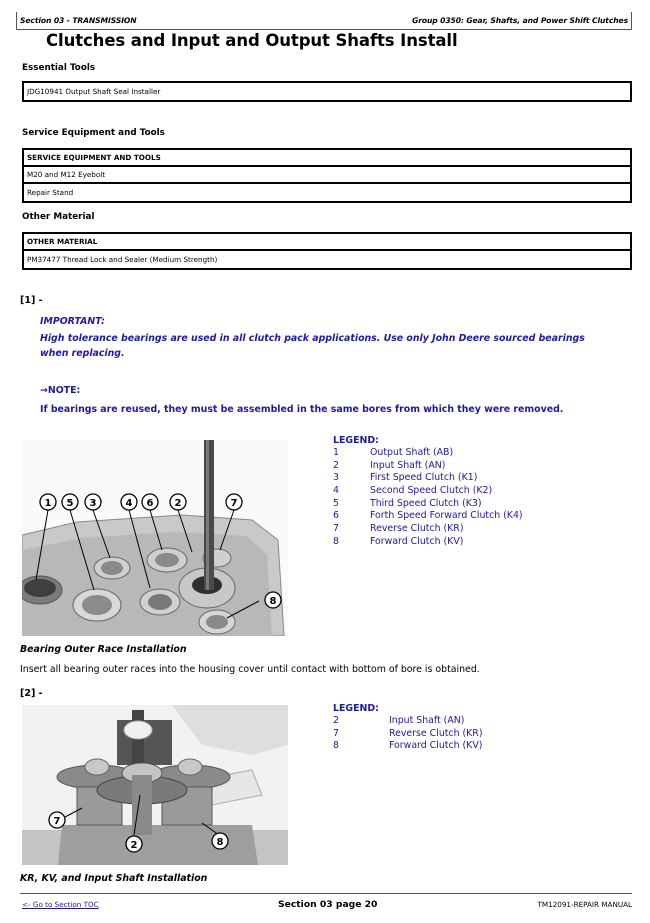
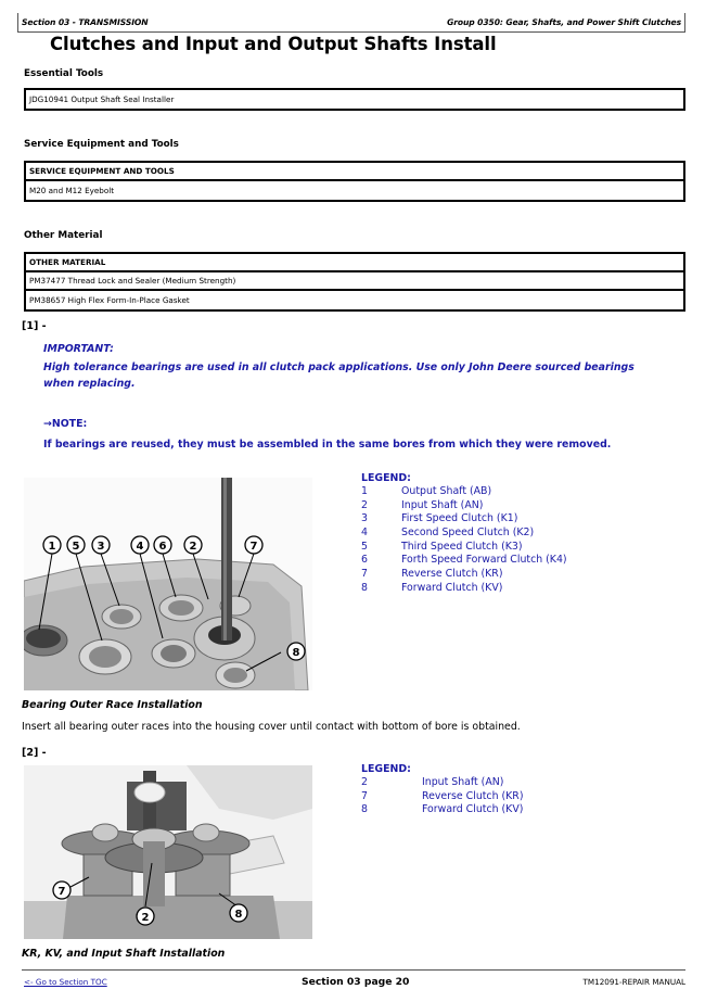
  Section 03 - TRANSMISSION
  Group 0350: Gear, Shafts, and Power Shift Clutches
  Clutches and Input and Output Shafts Install
  Essential Tools
  JDG10941 Output Shaft Seal Installer
  Service Equipment and Tools
  SERVICE EQUIPMENT AND TOOLS
  M20 and M12 Eyebolt
- Repair Stand
  Other Material
  OTHER MATERIAL
  PM37477 Thread Lock and Sealer (Medium Strength)
+ PM38657 High Flex Form-In-Place Gasket
  [1] -
  IMPORTANT:
  High tolerance bearings are used in all clutch pack applications. Use only John Deere sourced bearings when replacing.
  →NOTE:
  If bearings are reused, they must be assembled in the same bores from which they were removed.
  1
  5
  3
  4
  6
  2
  7
  8
  LEGEND:
  1
  Output Shaft (AB)
  2
  Input Shaft (AN)
  3
  First Speed Clutch (K1)
  4
  Second Speed Clutch (K2)
  5
  Third Speed Clutch (K3)
  6
  Forth Speed Forward Clutch (K4)
  7
  Reverse Clutch (KR)
  8
  Forward Clutch (KV)
  Bearing Outer Race Installation
  Insert all bearing outer races into the housing cover until contact with bottom of bore is obtained.
  [2] -
  7
  2
  8
  LEGEND:
  2
  Input Shaft (AN)
  7
  Reverse Clutch (KR)
  8
  Forward Clutch (KV)
  KR, KV, and Input Shaft Installation
  <- Go to Section TOC
  Section 03 page 20
  TM12091-REPAIR MANUAL
